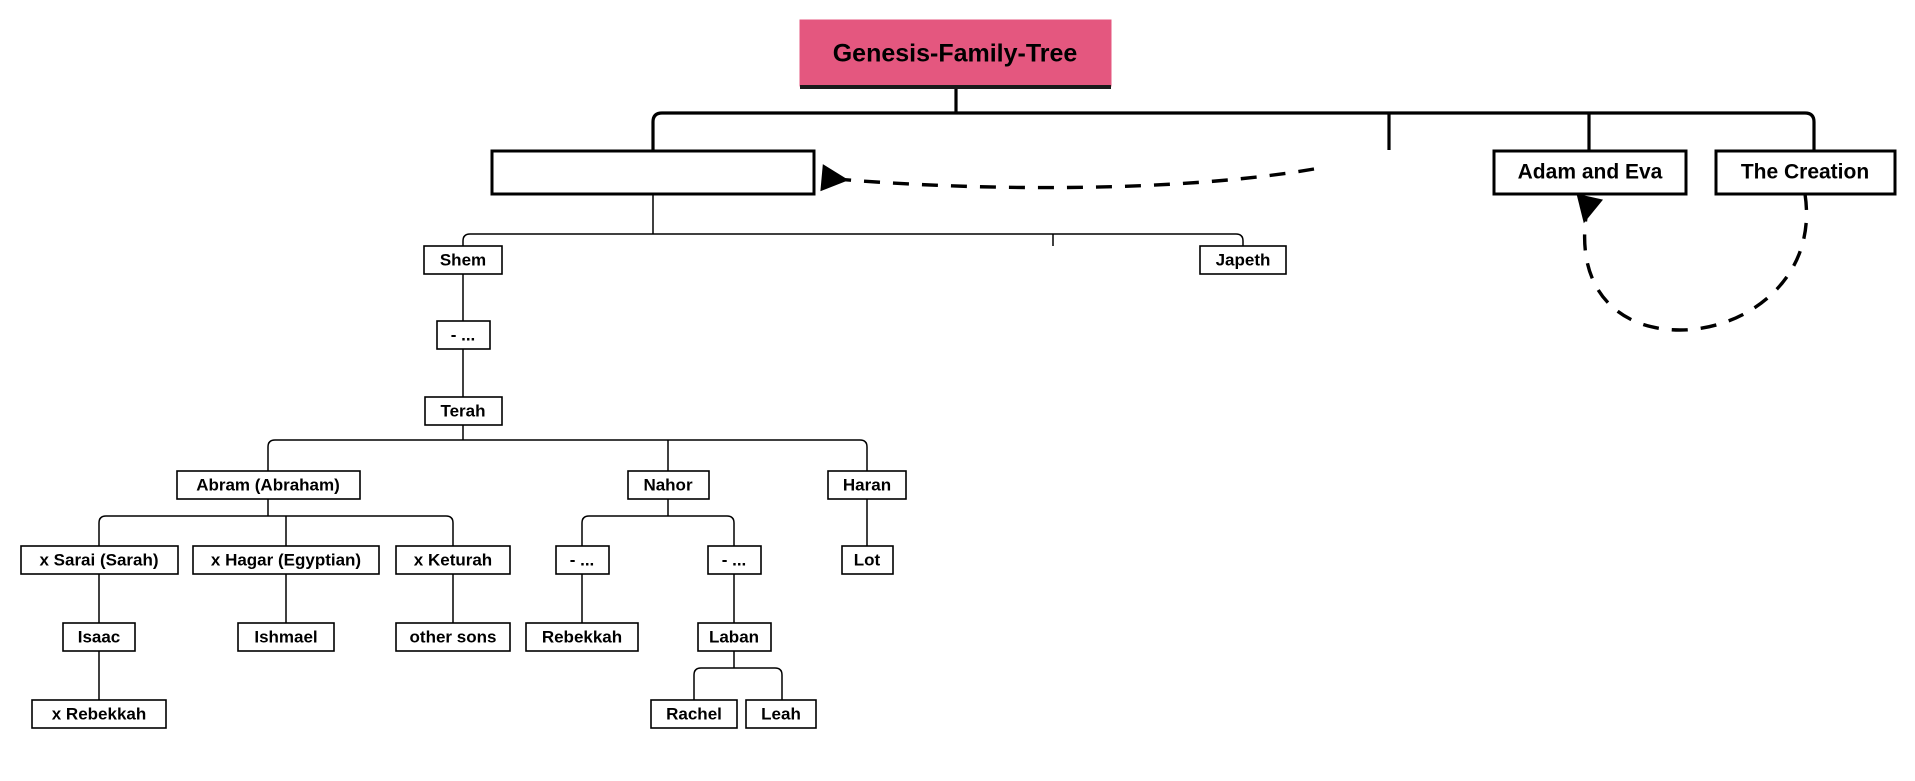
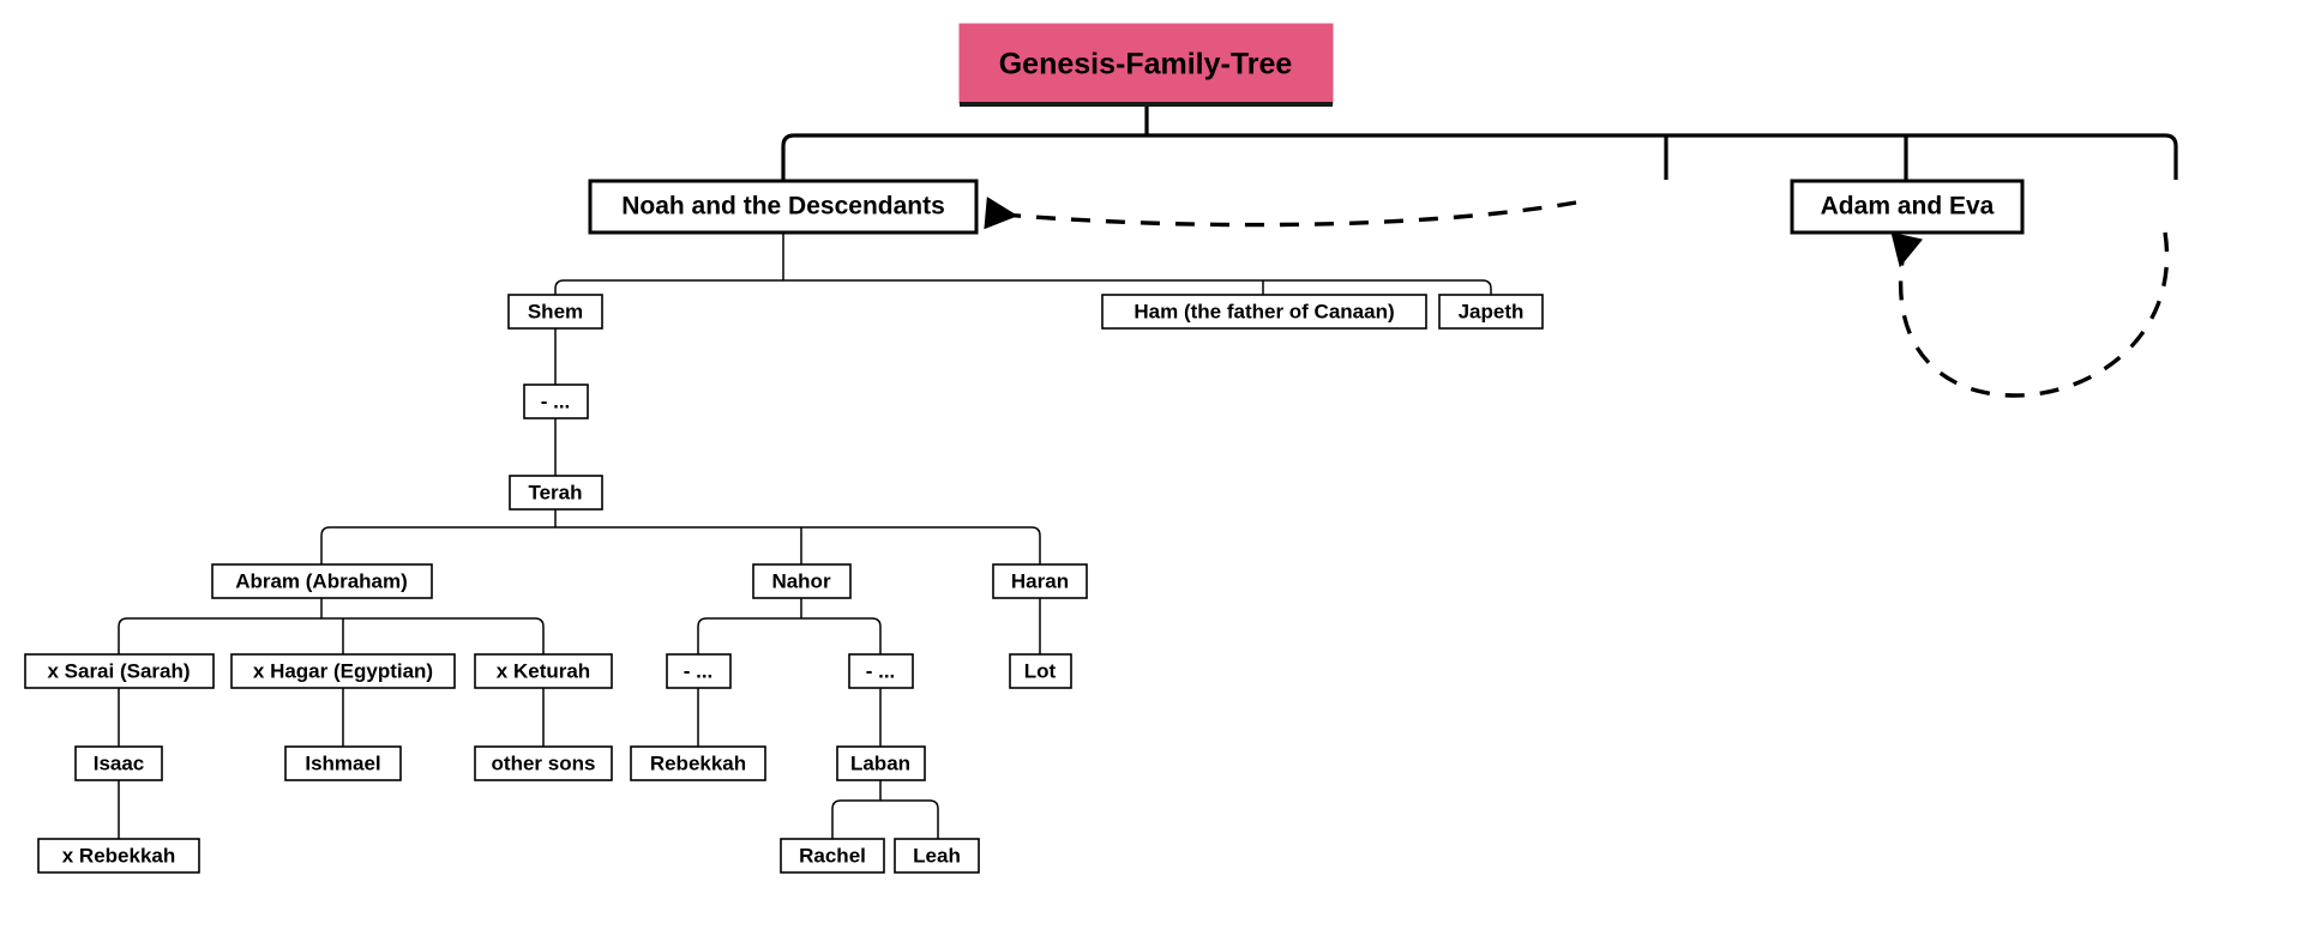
  Genesis-Family-Tree
+ Noah and the Descendants
  Adam and Eva
- The Creation
  Shem
+ Ham (the father of Canaan)
  Japeth
  - ...
  Terah
  Abram (Abraham)
  Nahor
  Haran
  x Sarai (Sarah)
  x Hagar (Egyptian)
  x Keturah
  - ...
  - ...
  Lot
  Isaac
  Ishmael
  other sons
  Rebekkah
  Laban
  x Rebekkah
  Rachel
  Leah
